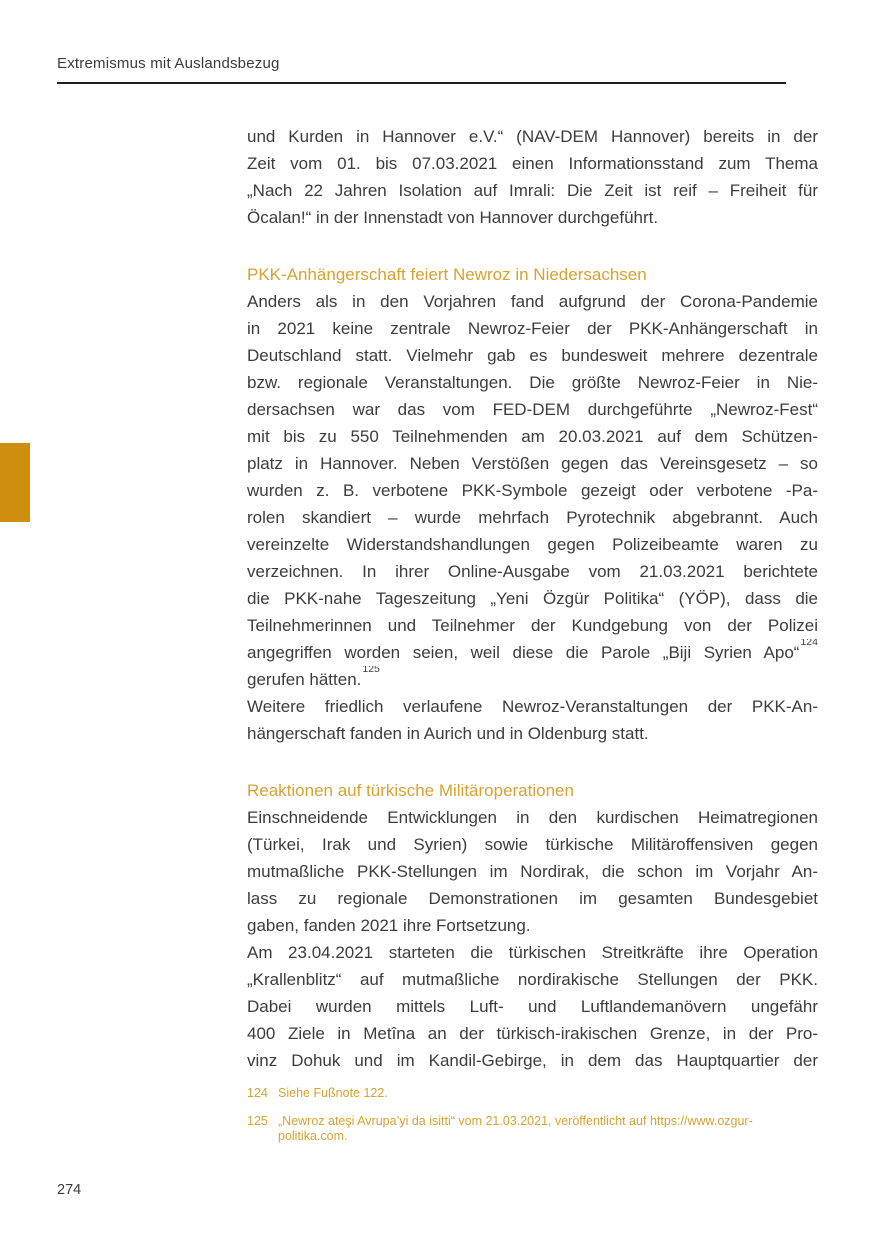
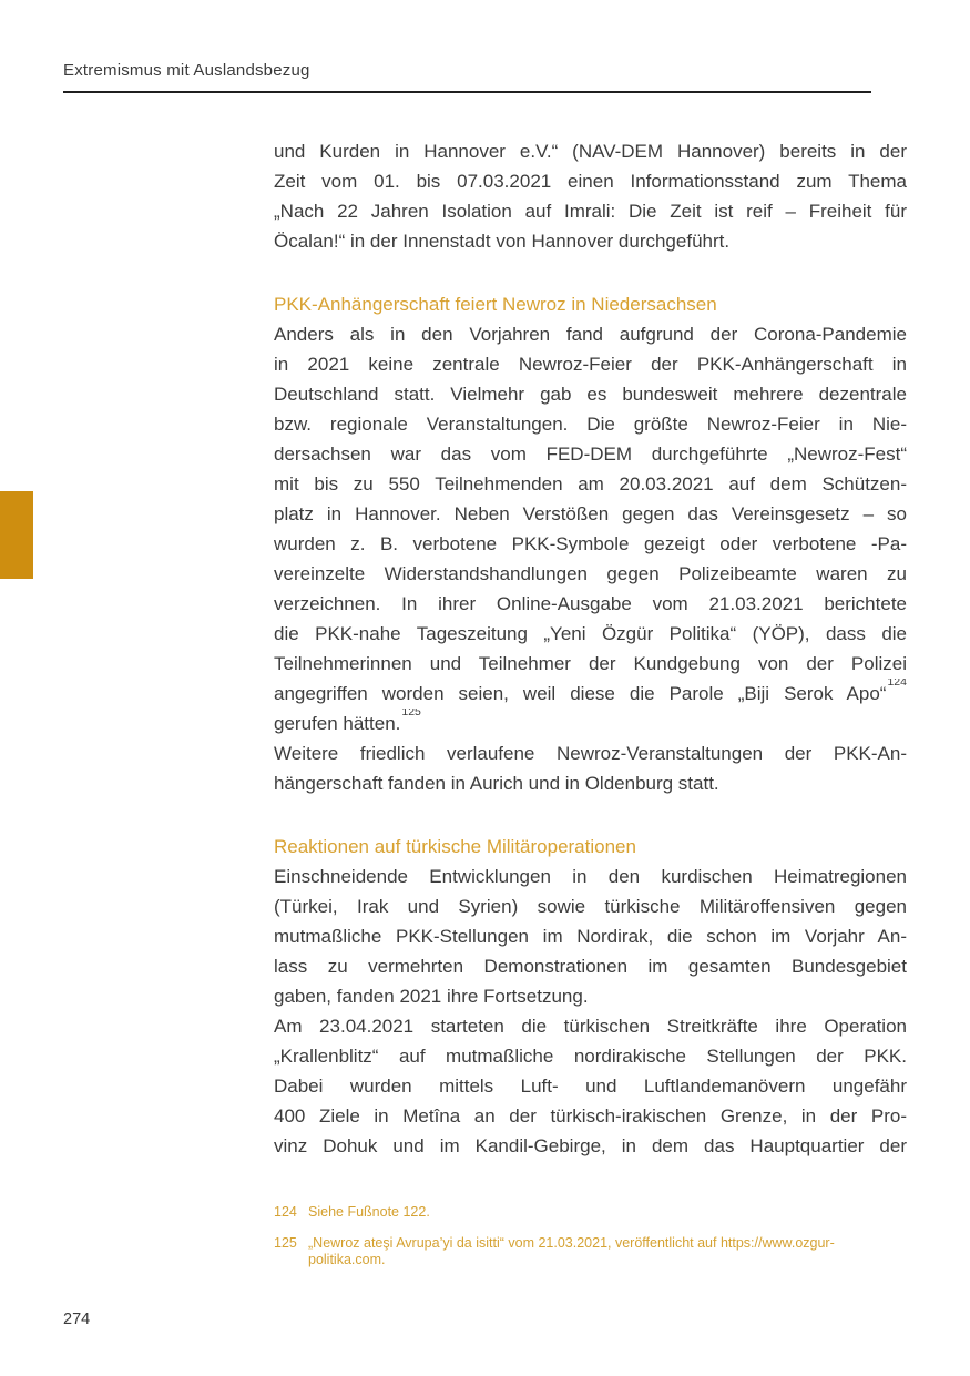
  Extremismus mit Auslandsbezug
  und Kurden in Hannover e.V.“ (NAV-DEM Hannover) bereits in der
  Zeit vom 01. bis 07.03.2021 einen Informationsstand zum Thema
  „Nach 22 Jahren Isolation auf Imrali: Die Zeit ist reif – Freiheit für
  Öcalan!“ in der Innenstadt von Hannover durchgeführt.
  PKK-Anhängerschaft feiert Newroz in Niedersachsen
  Anders als in den Vorjahren fand aufgrund der Corona-Pandemie
  in 2021 keine zentrale Newroz-Feier der PKK-Anhängerschaft in
  Deutschland statt. Vielmehr gab es bundesweit mehrere dezentrale
  bzw. regionale Veranstaltungen. Die größte Newroz-Feier in Nie-
  dersachsen war das vom FED-DEM durchgeführte „Newroz-Fest“
  mit bis zu 550 Teilnehmenden am 20.03.2021 auf dem Schützen-
  platz in Hannover. Neben Verstößen gegen das Vereinsgesetz – so
  wurden z. B. verbotene PKK-Symbole gezeigt oder verbotene -Pa-
- rolen skandiert – wurde mehrfach Pyrotechnik abgebrannt. Auch
  vereinzelte Widerstandshandlungen gegen Polizeibeamte waren zu
  verzeichnen. In ihrer Online-Ausgabe vom 21.03.2021 berichtete
  die PKK-nahe Tageszeitung „Yeni Özgür Politika“ (YÖP), dass die
  Teilnehmerinnen und Teilnehmer der Kundgebung von der Polizei
- angegriffen worden seien, weil diese die Parole „Biji Syrien Apo“124
+ angegriffen worden seien, weil diese die Parole „Biji Serok Apo“124
  gerufen hätten.125
  Weitere friedlich verlaufene Newroz-Veranstaltungen der PKK-An-
  hängerschaft fanden in Aurich und in Oldenburg statt.
  Reaktionen auf türkische Militäroperationen
  Einschneidende Entwicklungen in den kurdischen Heimatregionen
  (Türkei, Irak und Syrien) sowie türkische Militäroffensiven gegen
  mutmaßliche PKK-Stellungen im Nordirak, die schon im Vorjahr An-
- lass zu regionale Demonstrationen im gesamten Bundesgebiet
+ lass zu vermehrten Demonstrationen im gesamten Bundesgebiet
  gaben, fanden 2021 ihre Fortsetzung.
  Am 23.04.2021 starteten die türkischen Streitkräfte ihre Operation
  „Krallenblitz“ auf mutmaßliche nordirakische Stellungen der PKK.
  Dabei wurden mittels Luft- und Luftlandemanövern ungefähr
  400 Ziele in Metîna an der türkisch-irakischen Grenze, in der Pro-
  vinz Dohuk und im Kandil-Gebirge, in dem das Hauptquartier der
  124
  Siehe Fußnote 122.
  125
  „Newroz ateşi Avrupa’yi da isitti“ vom 21.03.2021, veröffentlicht auf https://www.ozgur-
  politika.com.
  274
